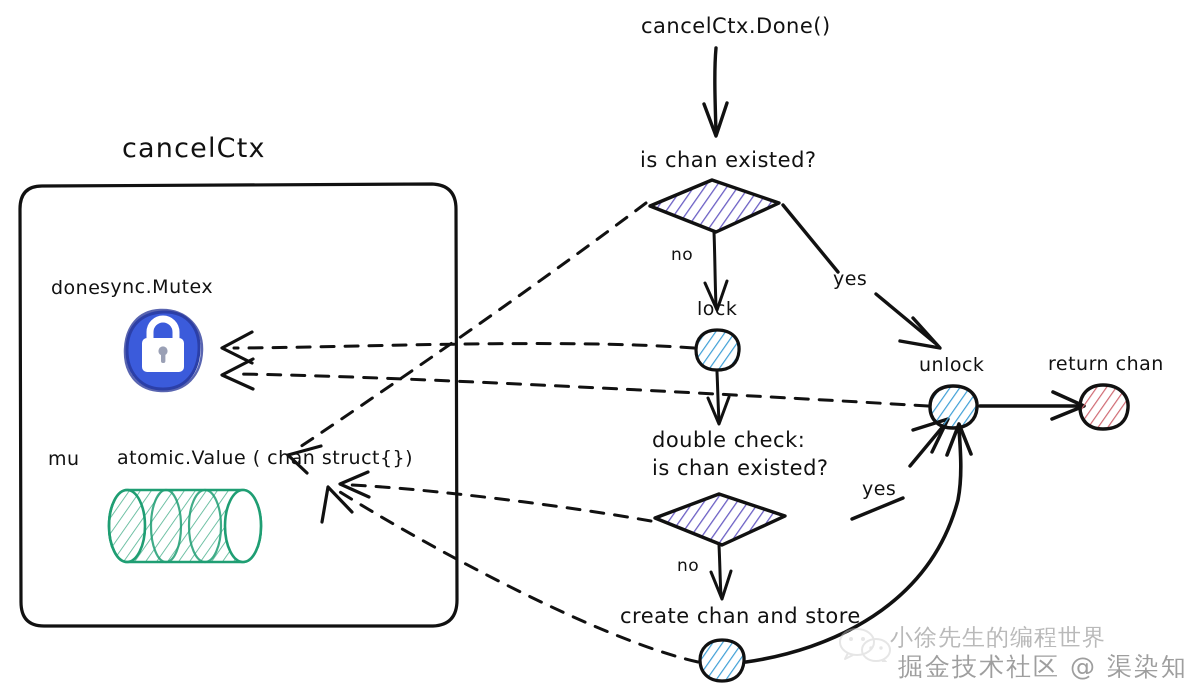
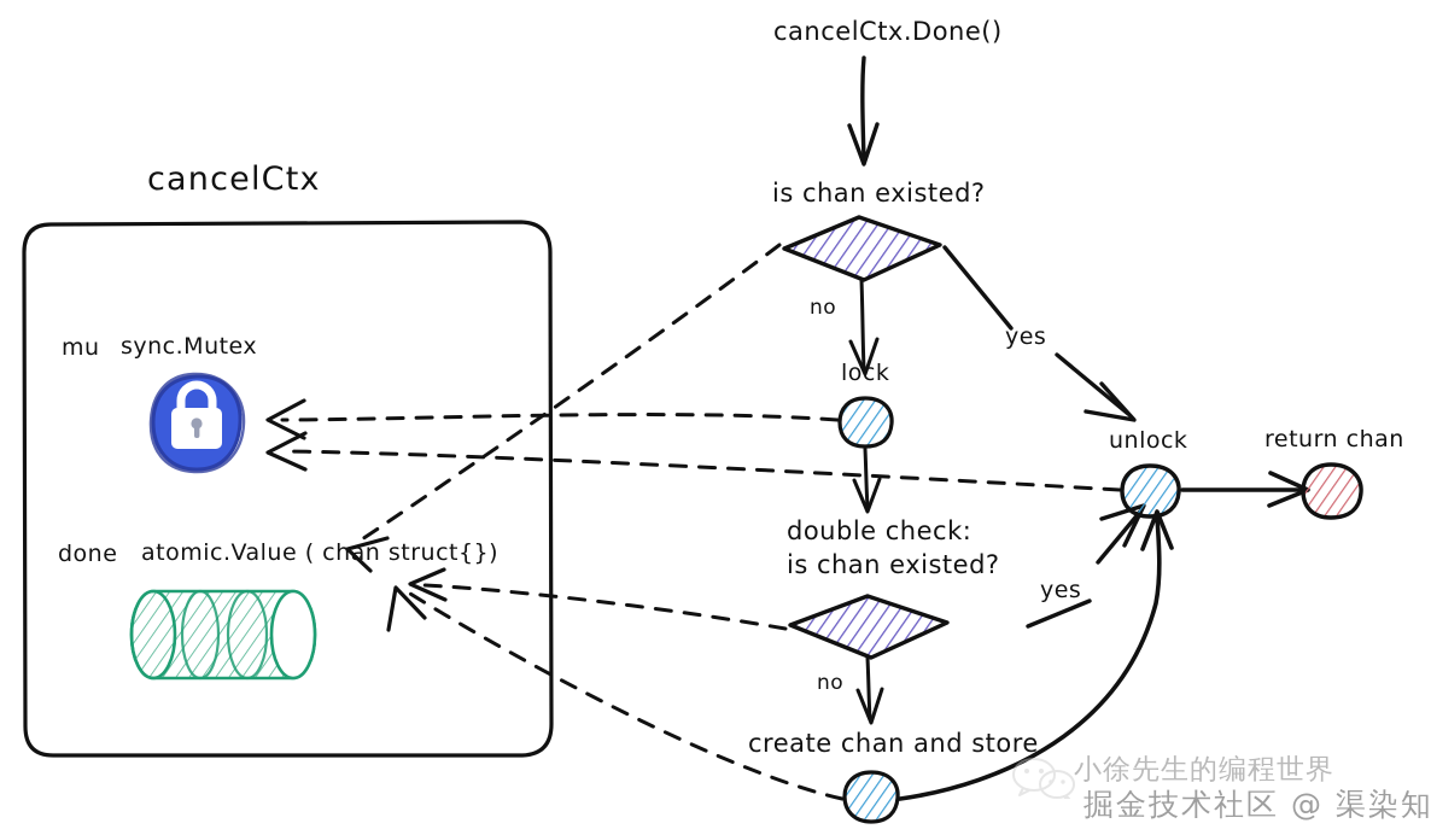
  cancelCtx.Done()
  cancelCtx
- done
+ mu
  sync.Mutex
- mu
+ done
  atomic.Value ( chan struct{})
  is chan existed?
  no
  yes
  lock
  double check:
  is chan existed?
  no
  yes
  create chan and store.
  unlock
  return chan
  小徐先生的编程世界
  掘金技术社区 @ 渠染知
